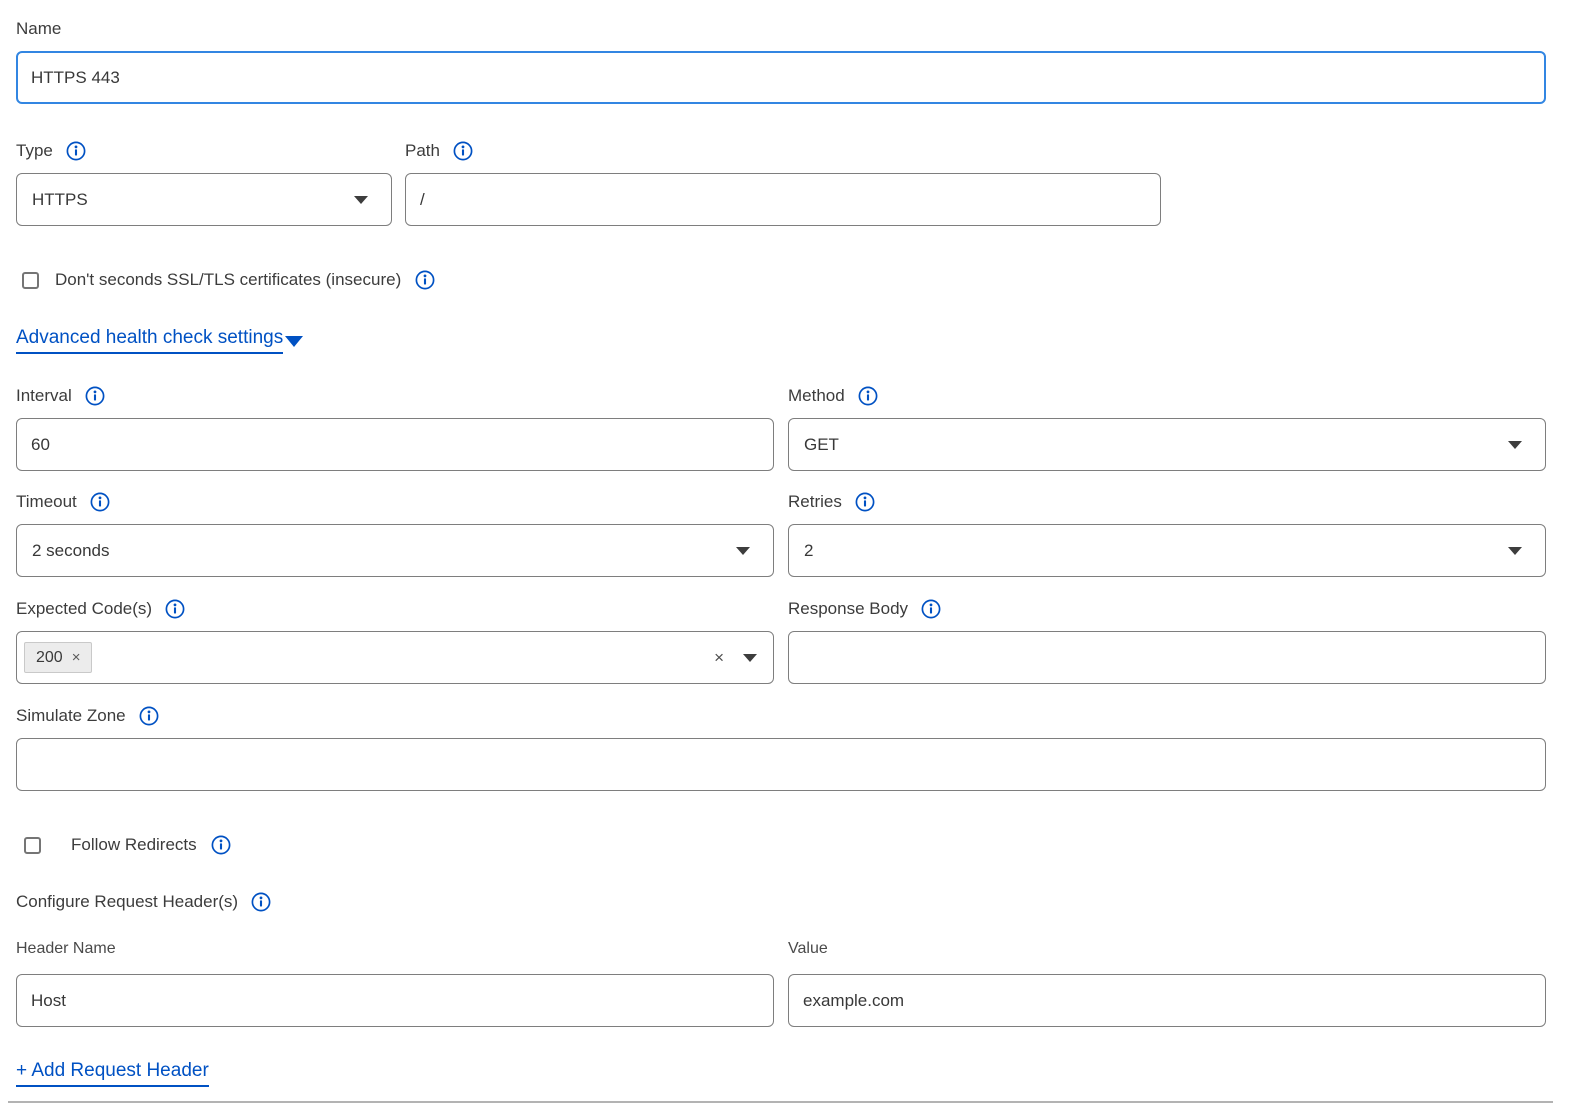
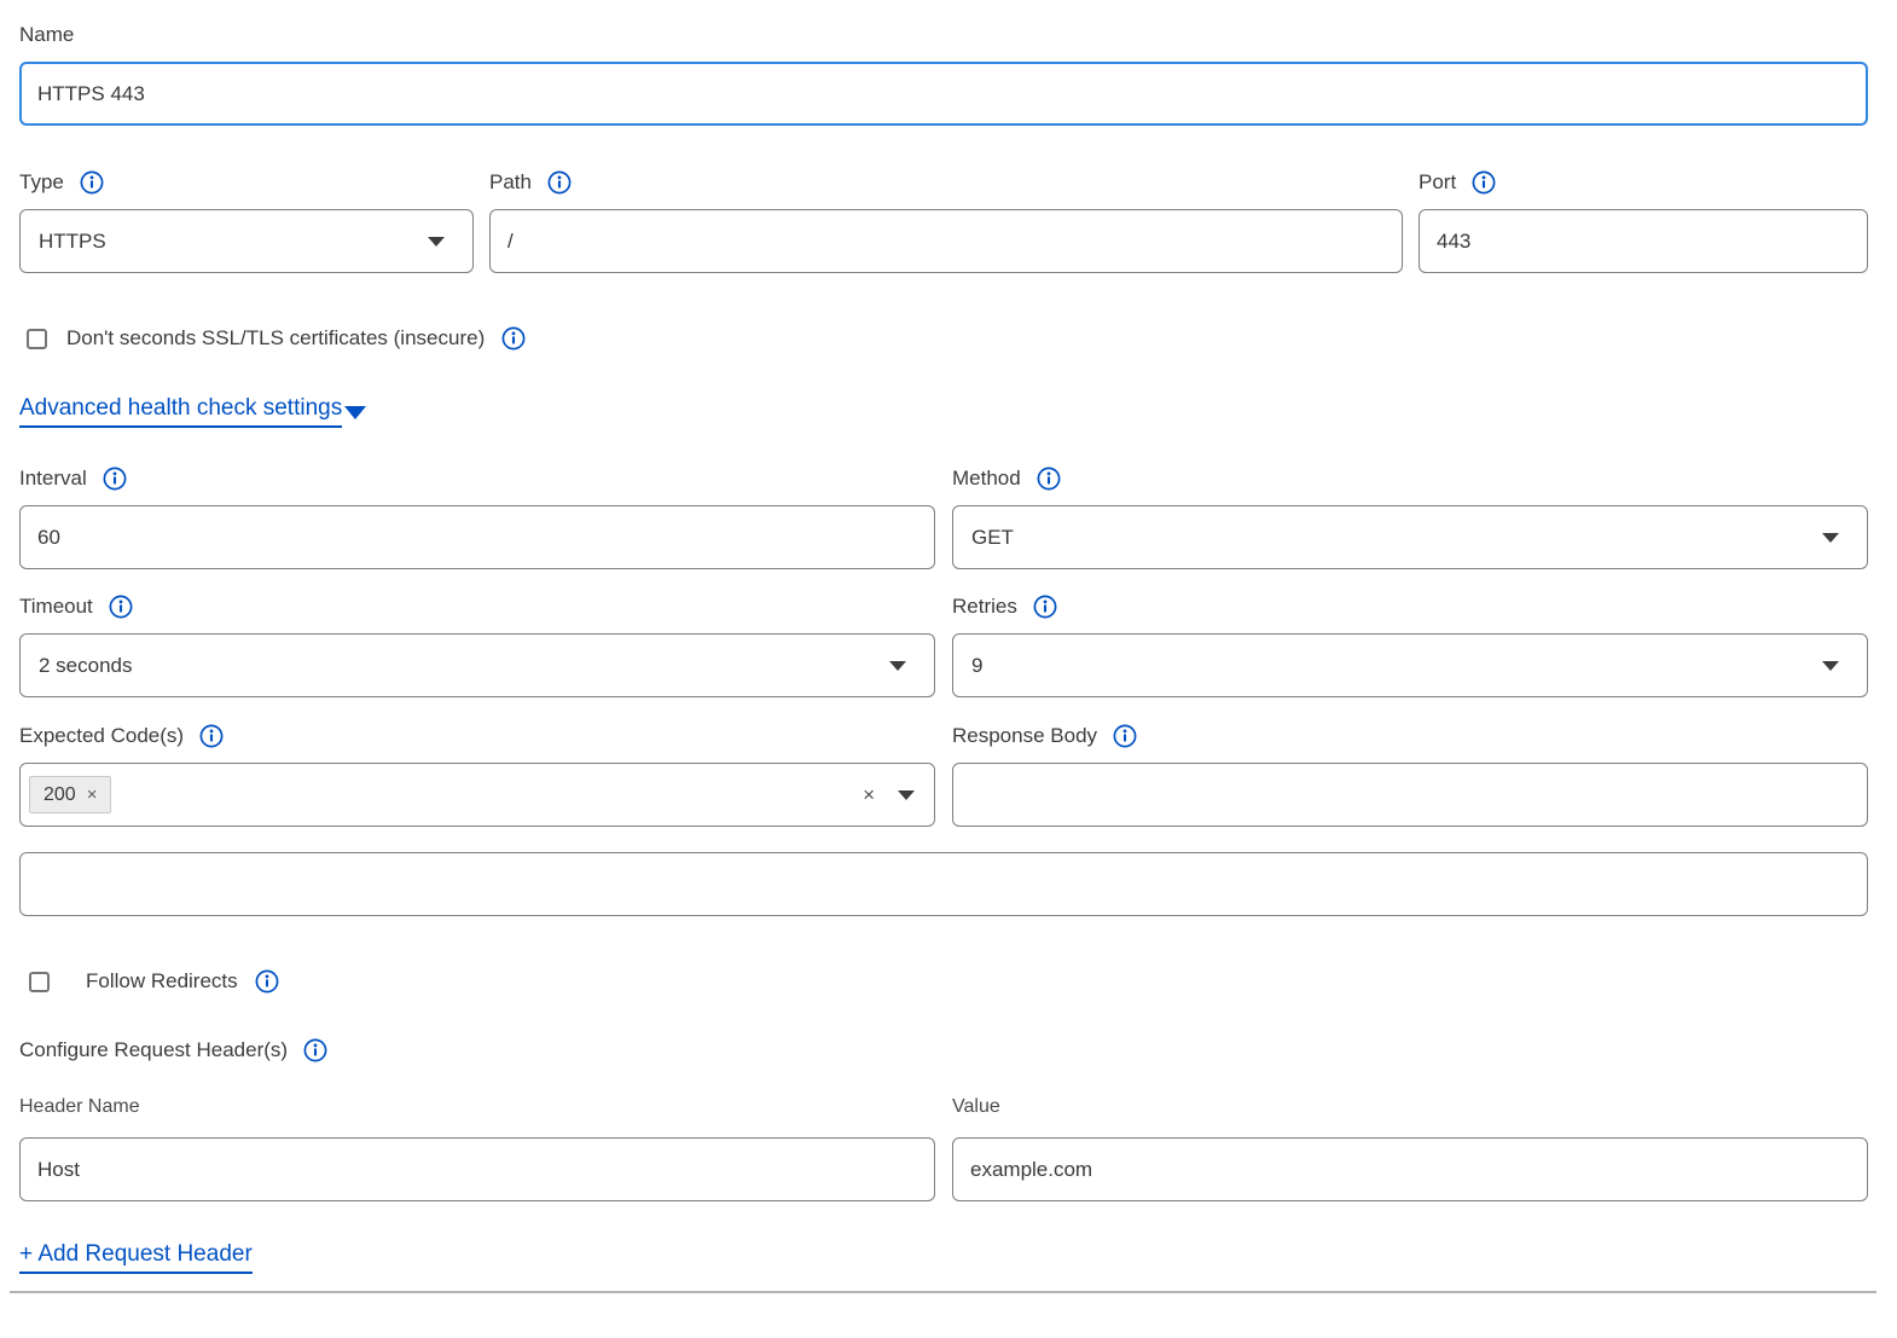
  Name
  HTTPS 443
  Type
  HTTPS
  Path
  /
+ Port
+ 443
  Don't seconds SSL/TLS certificates (insecure)
  Advanced health check settings
  Interval
  60
  Method
  GET
  Timeout
  2 seconds
  Retries
- 2
+ 9
  Expected Code(s)
  200
  ×
  ×
  Response Body
- Simulate Zone
  Follow Redirects
  Configure Request Header(s)
  Header Name
  Host
  Value
  example.com
  + Add Request Header
